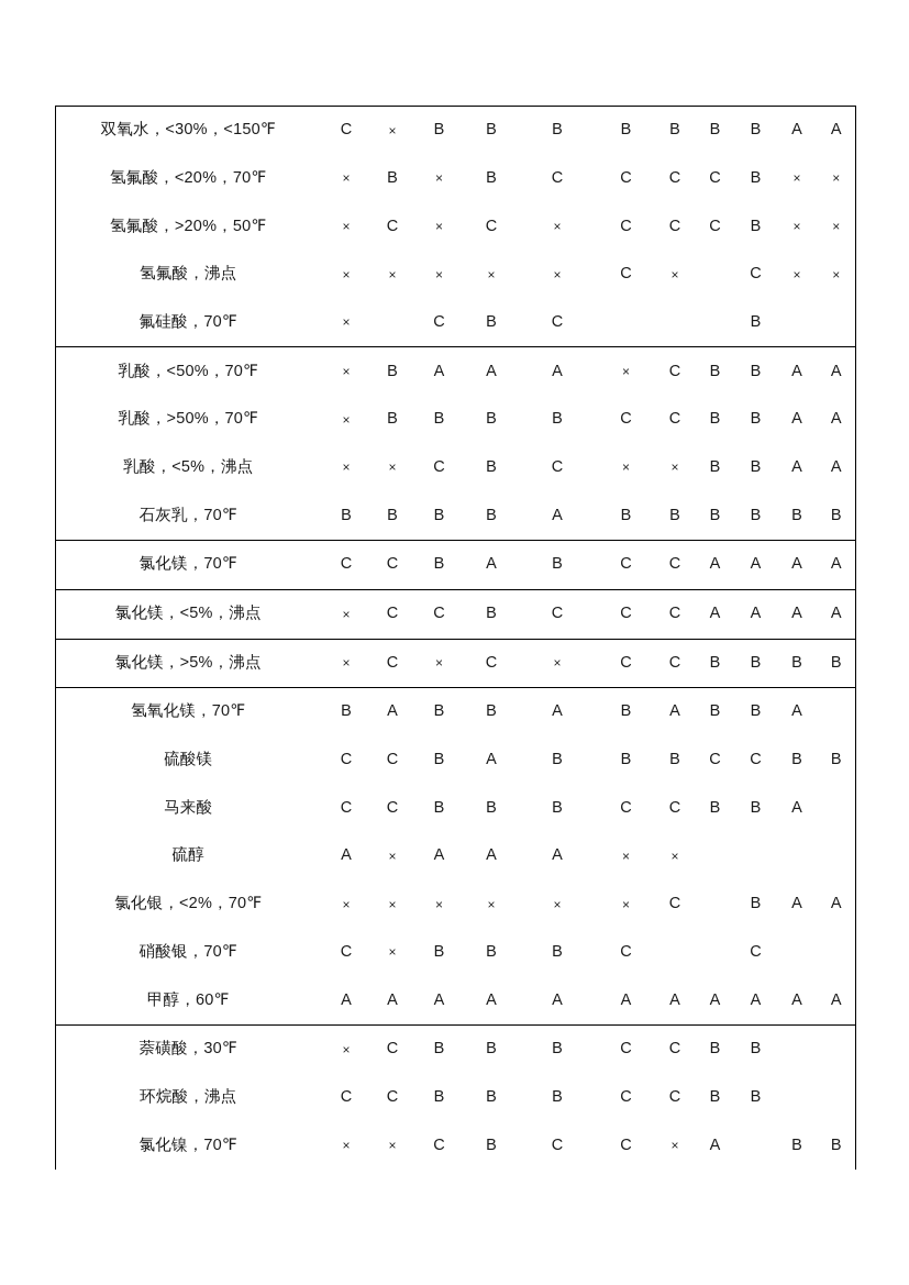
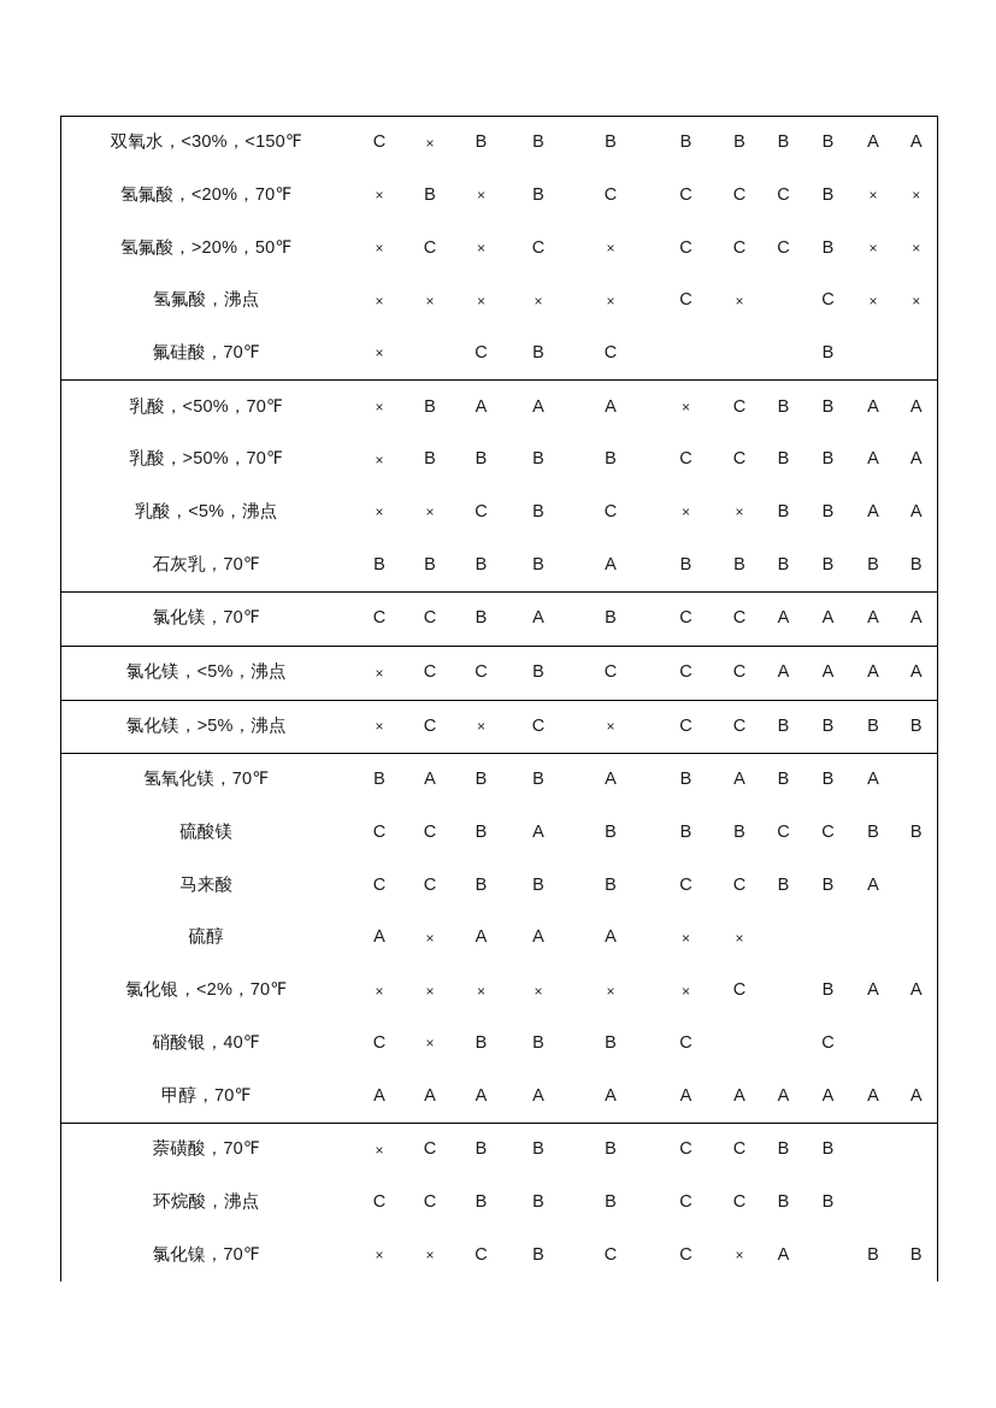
  双氧水，<30%，<150℉	C	×	B	B	B	B	B	B	B	A	A
  氢氟酸，<20%，70℉	×	B	×	B	C	C	C	C	B	×	×
  氢氟酸，>20%，50℉	×	C	×	C	×	C	C	C	B	×	×
  氢氟酸，沸点	×	×	×	×	×	C	×		C	×	×
  氟硅酸，70℉	×		C	B	C				B
  乳酸，<50%，70℉	×	B	A	A	A	×	C	B	B	A	A
  乳酸，>50%，70℉	×	B	B	B	B	C	C	B	B	A	A
  乳酸，<5%，沸点	×	×	C	B	C	×	×	B	B	A	A
  石灰乳，70℉	B	B	B	B	A	B	B	B	B	B	B
  氯化镁，70℉	C	C	B	A	B	C	C	A	A	A	A
  氯化镁，<5%，沸点	×	C	C	B	C	C	C	A	A	A	A
  氯化镁，>5%，沸点	×	C	×	C	×	C	C	B	B	B	B
  氢氧化镁，70℉	B	A	B	B	A	B	A	B	B	A
  硫酸镁	C	C	B	A	B	B	B	C	C	B	B
  马来酸	C	C	B	B	B	C	C	B	B	A
  硫醇	A	×	A	A	A	×	×
  氯化银，<2%，70℉	×	×	×	×	×	×	C		B	A	A
- 硝酸银，70℉	C	×	B	B	B	C			C
+ 硝酸银，40℉	C	×	B	B	B	C			C
- 甲醇，60℉	A	A	A	A	A	A	A	A	A	A	A
+ 甲醇，70℉	A	A	A	A	A	A	A	A	A	A	A
- 萘磺酸，30℉	×	C	B	B	B	C	C	B	B
+ 萘磺酸，70℉	×	C	B	B	B	C	C	B	B
  环烷酸，沸点	C	C	B	B	B	C	C	B	B
  氯化镍，70℉	×	×	C	B	C	C	×	A		B	B
